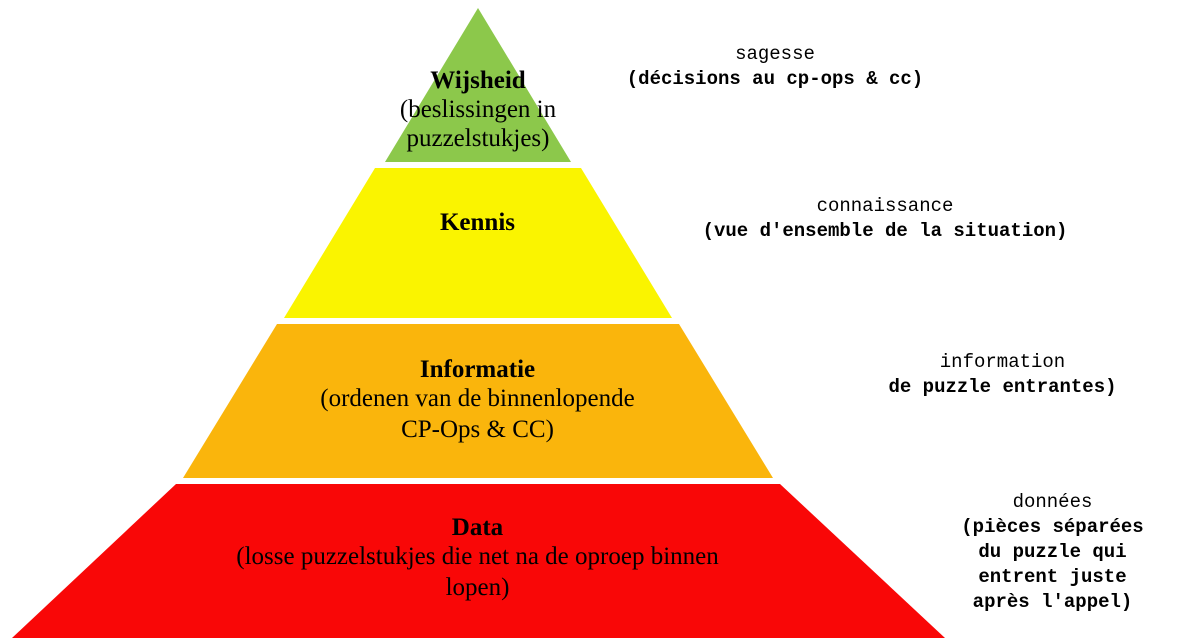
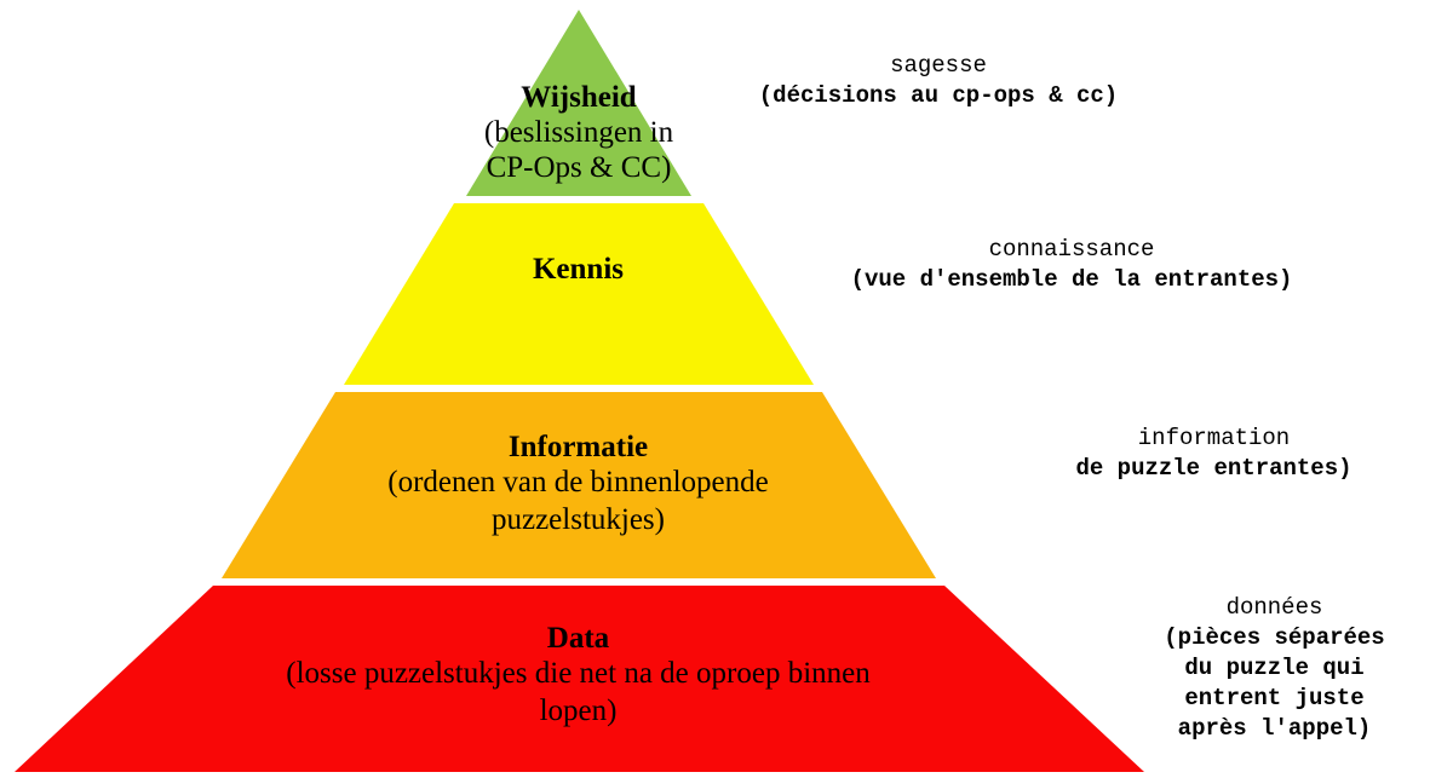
  Wijsheid
  (beslissingen in
- puzzelstukjes)
+ CP-Ops & CC)
  Kennis
  Informatie
  (ordenen van de binnenlopende
- CP-Ops & CC)
+ puzzelstukjes)
  Data
  (losse puzzelstukjes die net na de oproep binnen
  lopen)
  sagesse
  (décisions au cp-ops & cc)
  connaissance
- (vue d'ensemble de la situation)
+ (vue d'ensemble de la entrantes)
  information
  de puzzle entrantes)
  données
  (pièces séparées
  du puzzle qui
  entrent juste
  après l'appel)
